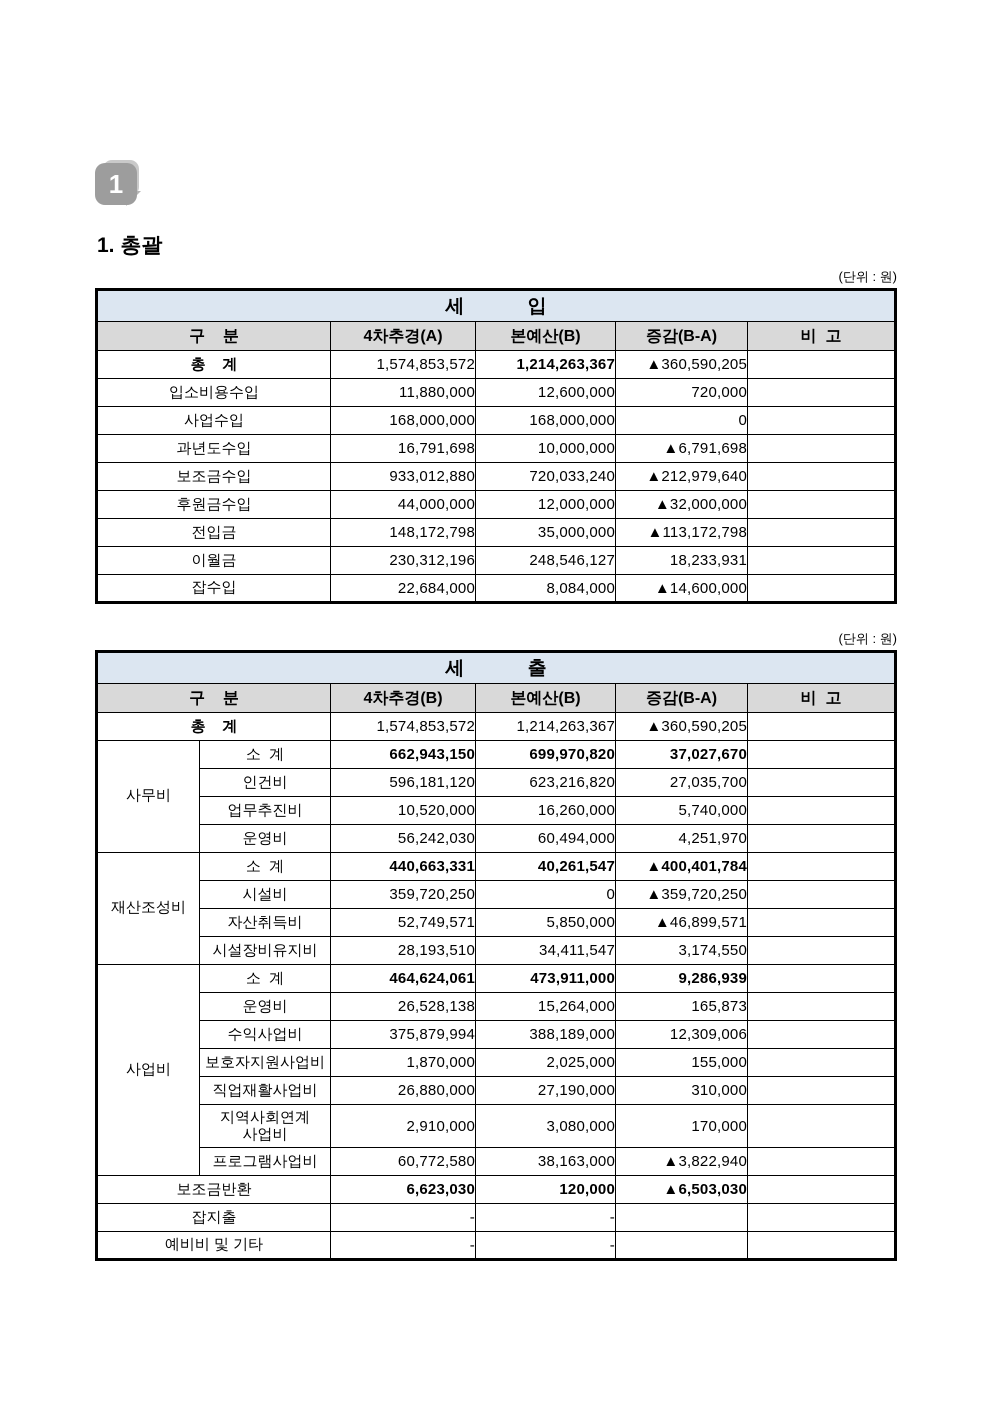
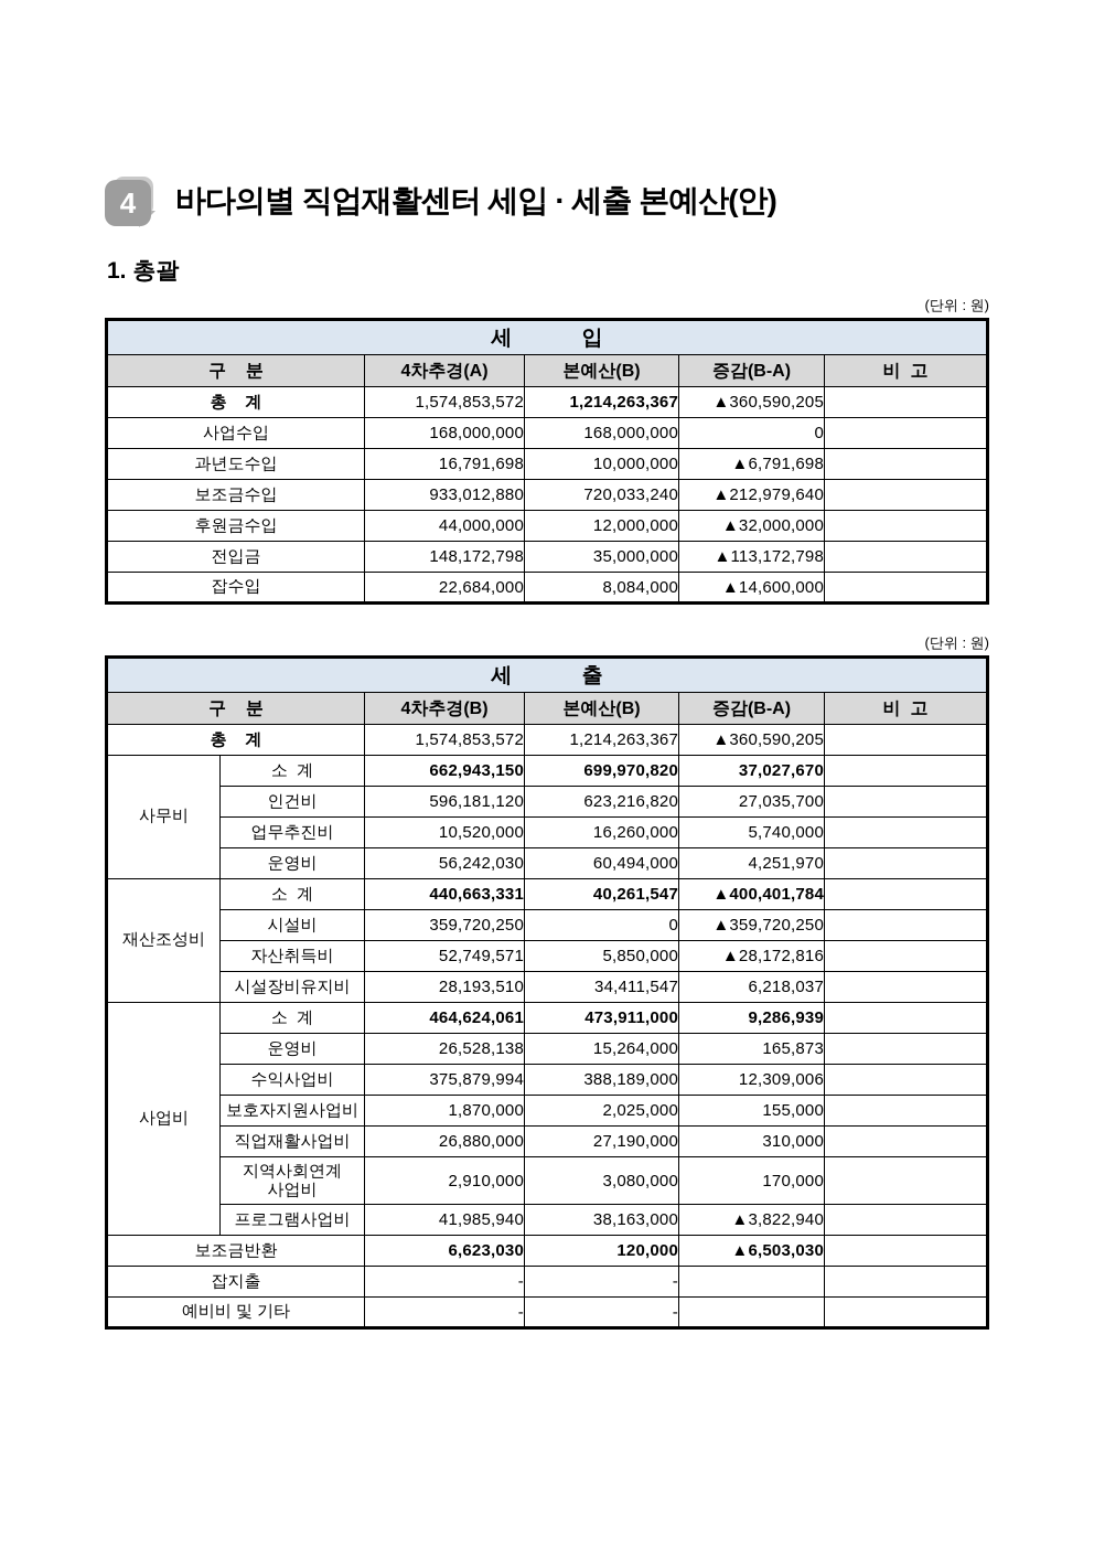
- 1
+ 4
+ 바다의별 직업재활센터 세입 · 세출 본예산(안)
  1. 총괄
  (단위 : 원)
  세 입
  구 분	4차추경(A)	본예산(B)	증감(B-A)	비 고
  총 계	1,574,853,572	1,214,263,367	▲360,590,205
- 입소비용수입	11,880,000	12,600,000	720,000
  사업수입	168,000,000	168,000,000	0
  과년도수입	16,791,698	10,000,000	▲6,791,698
  보조금수입	933,012,880	720,033,240	▲212,979,640
  후원금수입	44,000,000	12,000,000	▲32,000,000
  전입금	148,172,798	35,000,000	▲113,172,798
- 이월금	230,312,196	248,546,127	18,233,931
  잡수입	22,684,000	8,084,000	▲14,600,000
  (단위 : 원)
  세 출
  구 분	4차추경(B)	본예산(B)	증감(B-A)	비 고
  총 계	1,574,853,572	1,214,263,367	▲360,590,205
  사무비	소 계	662,943,150	699,970,820	37,027,670
  인건비	596,181,120	623,216,820	27,035,700
  업무추진비	10,520,000	16,260,000	5,740,000
  운영비	56,242,030	60,494,000	4,251,970
  재산조성비	소 계	440,663,331	40,261,547	▲400,401,784
  시설비	359,720,250	0	▲359,720,250
- 자산취득비	52,749,571	5,850,000	▲46,899,571
+ 자산취득비	52,749,571	5,850,000	▲28,172,816
- 시설장비유지비	28,193,510	34,411,547	3,174,550
+ 시설장비유지비	28,193,510	34,411,547	6,218,037
  사업비	소 계	464,624,061	473,911,000	9,286,939
  운영비	26,528,138	15,264,000	165,873
  수익사업비	375,879,994	388,189,000	12,309,006
  보호자지원사업비	1,870,000	2,025,000	155,000
  직업재활사업비	26,880,000	27,190,000	310,000
  지역사회연계 사업비	2,910,000	3,080,000	170,000
- 프로그램사업비	60,772,580	38,163,000	▲3,822,940
+ 프로그램사업비	41,985,940	38,163,000	▲3,822,940
  보조금반환	6,623,030	120,000	▲6,503,030
  잡지출	-	-
  예비비 및 기타	-	-
